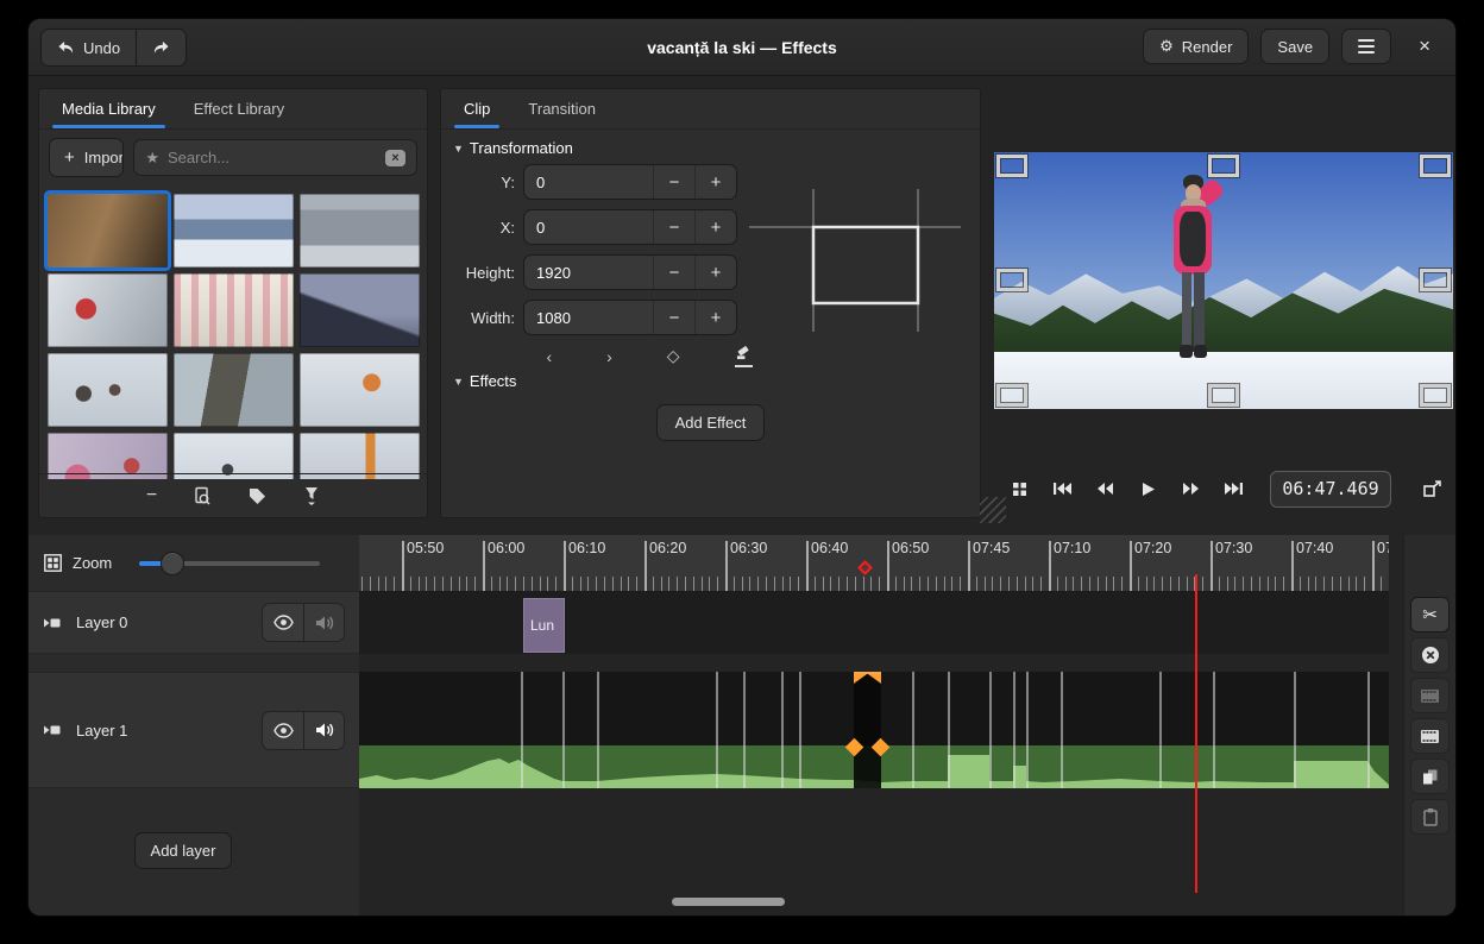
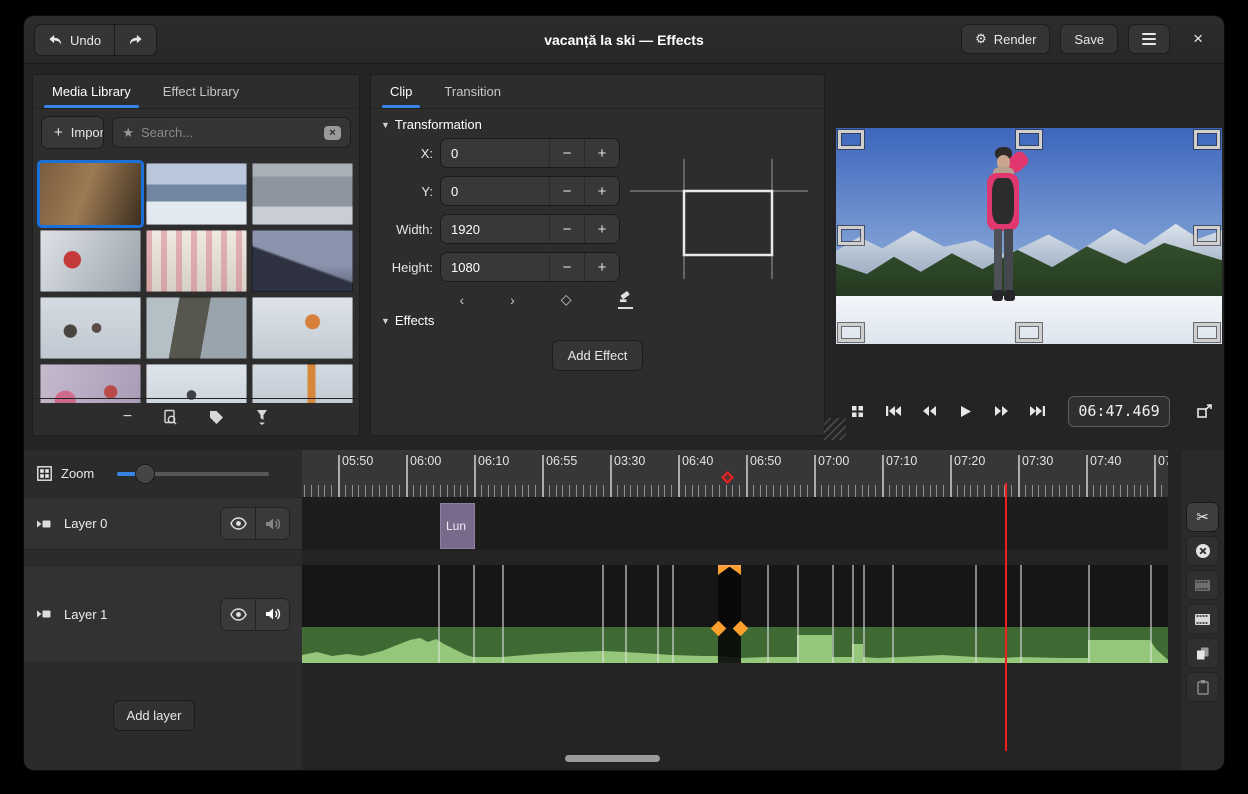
  vacanță la ski — Effects
  Undo
  ⚙
  Render
  Save
  ×
  Media Library
  Effect Library
  +
  Impor
  ★
  Search...
  ×
  −
  Clip
  Transition
  ▼
  Transformation
- Y:
+ X:
  0
  −
  +
- X:
+ Y:
  0
  −
  +
- Height:
+ Width:
  1920
  −
  +
- Width:
+ Height:
  1080
  −
  +
  ‹
  ›
  ◇
  ▼
  Effects
  Add Effect
  06:47.469
  Zoom
  Layer 0
  Layer 1
  Add layer
  05:50
  06:00
  06:10
- 06:20
+ 06:55
- 06:30
+ 03:30
  06:40
  06:50
- 07:45
+ 07:00
  07:10
  07:20
  07:30
  07:40
  Lun
  ✂
